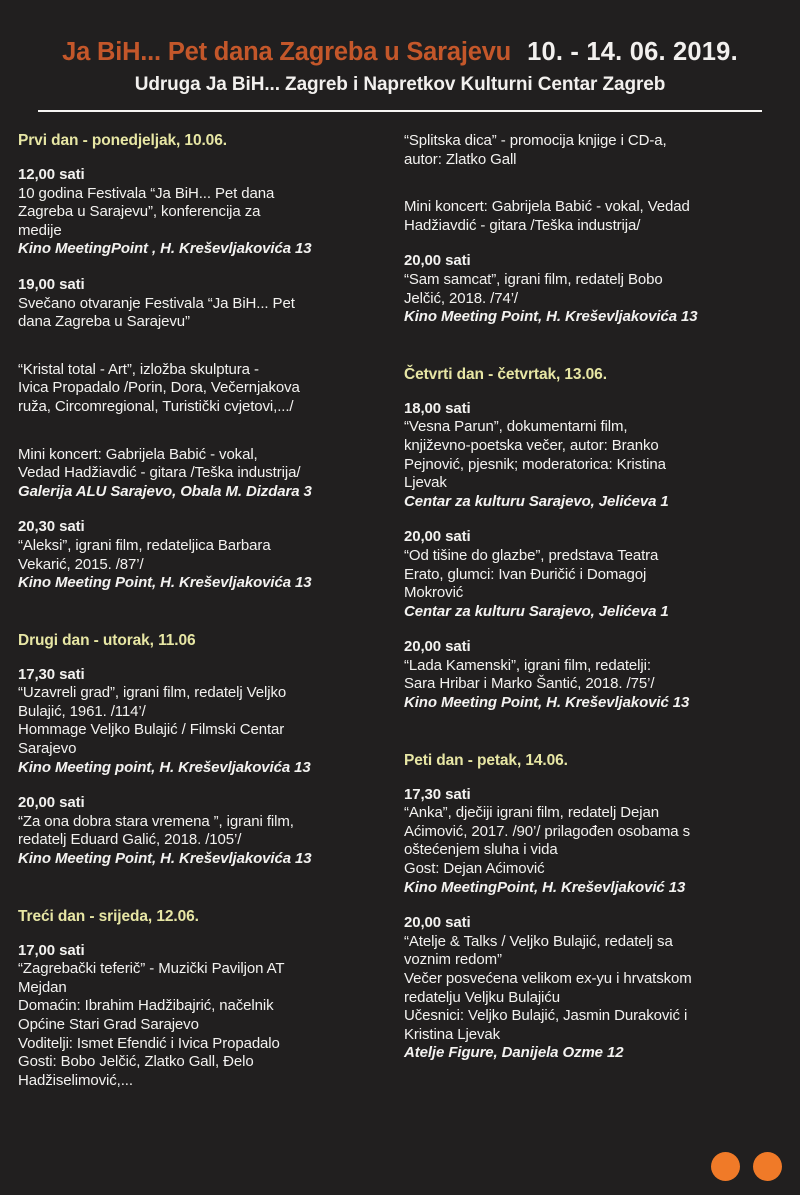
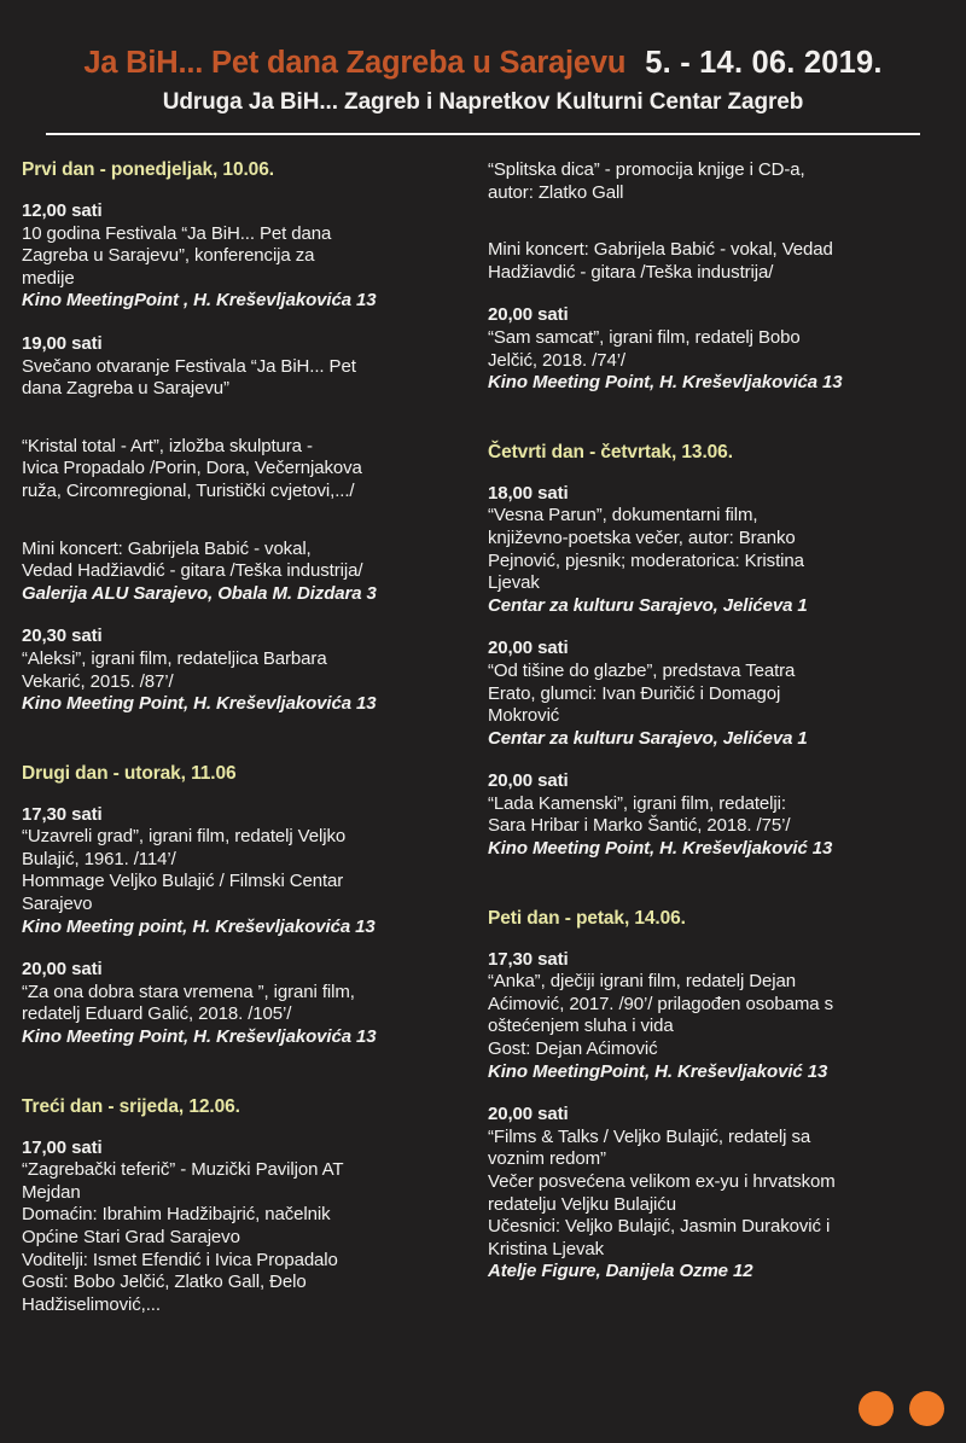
  Ja BiH... Pet dana Zagreba u Sarajevu
- 10. - 14. 06. 2019.
+ 5. - 14. 06. 2019.
  Udruga Ja BiH... Zagreb i Napretkov Kulturni Centar Zagreb
  Prvi dan - ponedjeljak, 10.06.
  12,00 sati
  10 godina Festivala “Ja BiH... Pet dana
  Zagreba u Sarajevu”, konferencija za
  medije
  Kino MeetingPoint , H. Kreševljakovića 13
  19,00 sati
  Svečano otvaranje Festivala “Ja BiH... Pet
  dana Zagreba u Sarajevu”
  “Kristal total - Art”, izložba skulptura -
  Ivica Propadalo /Porin, Dora, Večernjakova
  ruža, Circomregional, Turistički cvjetovi,.../
  Mini koncert: Gabrijela Babić - vokal,
  Vedad Hadžiavdić - gitara /Teška industrija/
  Galerija ALU Sarajevo, Obala M. Dizdara 3
  20,30 sati
  “Aleksi”, igrani film, redateljica Barbara
  Vekarić, 2015. /87’/
  Kino Meeting Point, H. Kreševljakovića 13
  Drugi dan - utorak, 11.06
  17,30 sati
  “Uzavreli grad”, igrani film, redatelj Veljko
  Bulajić, 1961. /114’/
  Hommage Veljko Bulajić / Filmski Centar
  Sarajevo
  Kino Meeting point, H. Kreševljakovića 13
  20,00 sati
  “Za ona dobra stara vremena ”, igrani film,
  redatelj Eduard Galić, 2018. /105’/
  Kino Meeting Point, H. Kreševljakovića 13
  Treći dan - srijeda, 12.06.
  17,00 sati
  “Zagrebački teferič” - Muzički Paviljon AT
  Mejdan
  Domaćin: Ibrahim Hadžibajrić, načelnik
  Općine Stari Grad Sarajevo
  Voditelji: Ismet Efendić i Ivica Propadalo
  Gosti: Bobo Jelčić, Zlatko Gall, Đelo
  Hadžiselimović,...
  “Splitska dica” - promocija knjige i CD-a,
  autor: Zlatko Gall
  Mini koncert: Gabrijela Babić - vokal, Vedad
  Hadžiavdić - gitara /Teška industrija/
  20,00 sati
  “Sam samcat”, igrani film, redatelj Bobo
  Jelčić, 2018. /74’/
  Kino Meeting Point, H. Kreševljakovića 13
  Četvrti dan - četvrtak, 13.06.
  18,00 sati
  “Vesna Parun”, dokumentarni film,
  književno-poetska večer, autor: Branko
  Pejnović, pjesnik; moderatorica: Kristina
  Ljevak
  Centar za kulturu Sarajevo, Jelićeva 1
  20,00 sati
  “Od tišine do glazbe”, predstava Teatra
  Erato, glumci: Ivan Đuričić i Domagoj
  Mokrović
  Centar za kulturu Sarajevo, Jelićeva 1
  20,00 sati
  “Lada Kamenski”, igrani film, redatelji:
  Sara Hribar i Marko Šantić, 2018. /75’/
  Kino Meeting Point, H. Kreševljaković 13
  Peti dan - petak, 14.06.
  17,30 sati
  “Anka”, dječiji igrani film, redatelj Dejan
  Aćimović, 2017. /90’/ prilagođen osobama s
  oštećenjem sluha i vida
  Gost: Dejan Aćimović
  Kino MeetingPoint, H. Kreševljaković 13
  20,00 sati
- “Atelje & Talks / Veljko Bulajić, redatelj sa
+ “Films & Talks / Veljko Bulajić, redatelj sa
  voznim redom”
  Večer posvećena velikom ex-yu i hrvatskom
  redatelju Veljku Bulajiću
  Učesnici: Veljko Bulajić, Jasmin Duraković i
  Kristina Ljevak
  Atelje Figure, Danijela Ozme 12
